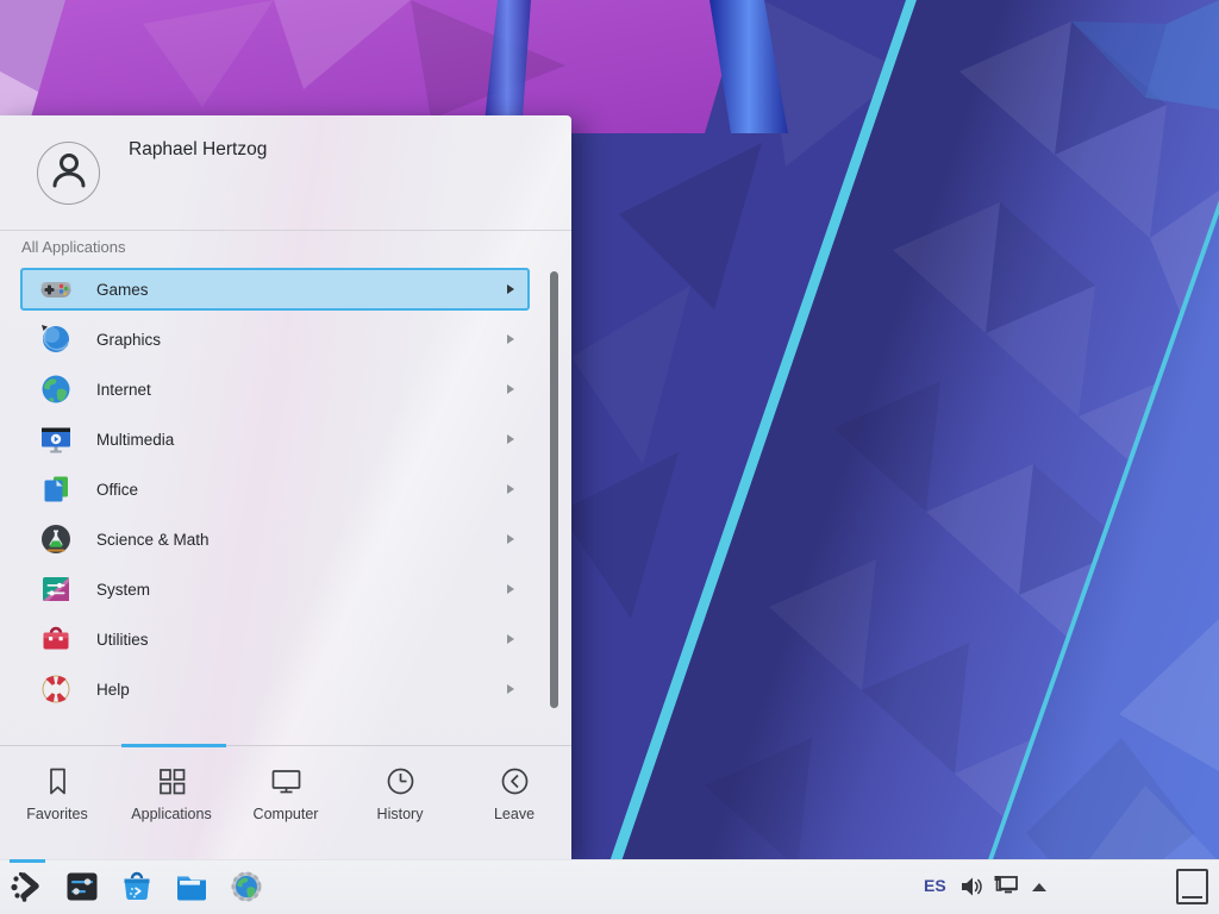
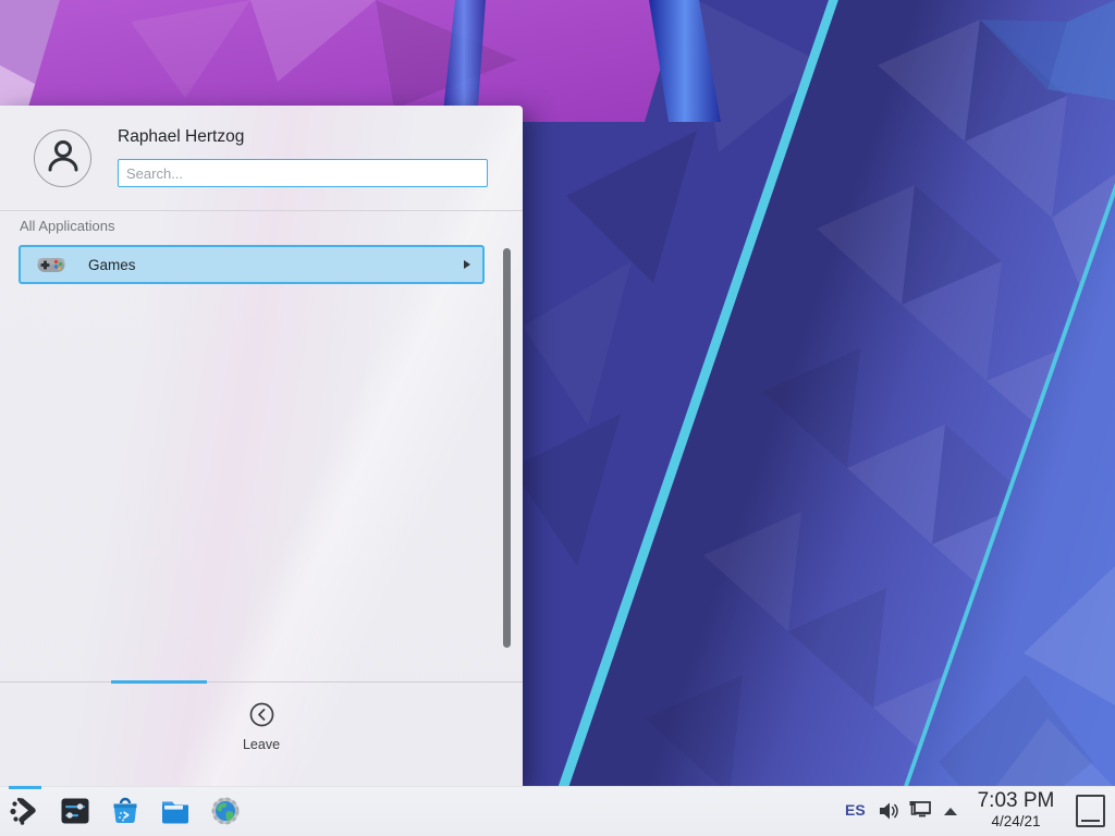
  Raphael Hertzog
+ Search...
  All Applications
  Games
- Graphics
- Internet
- Multimedia
- Office
- Science & Math
- System
- Utilities
- Help
- Favorites
- Applications
- Computer
- History
  Leave
  ES
+ 7:03 PM
+ 4/24/21
